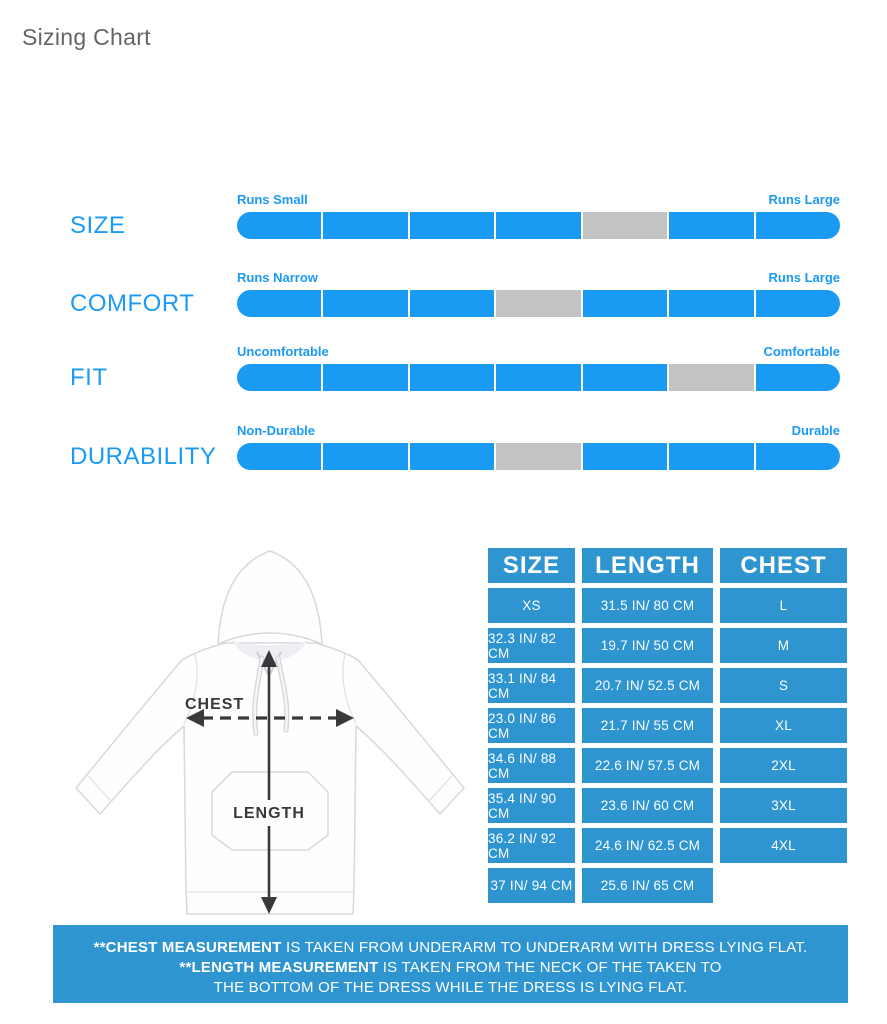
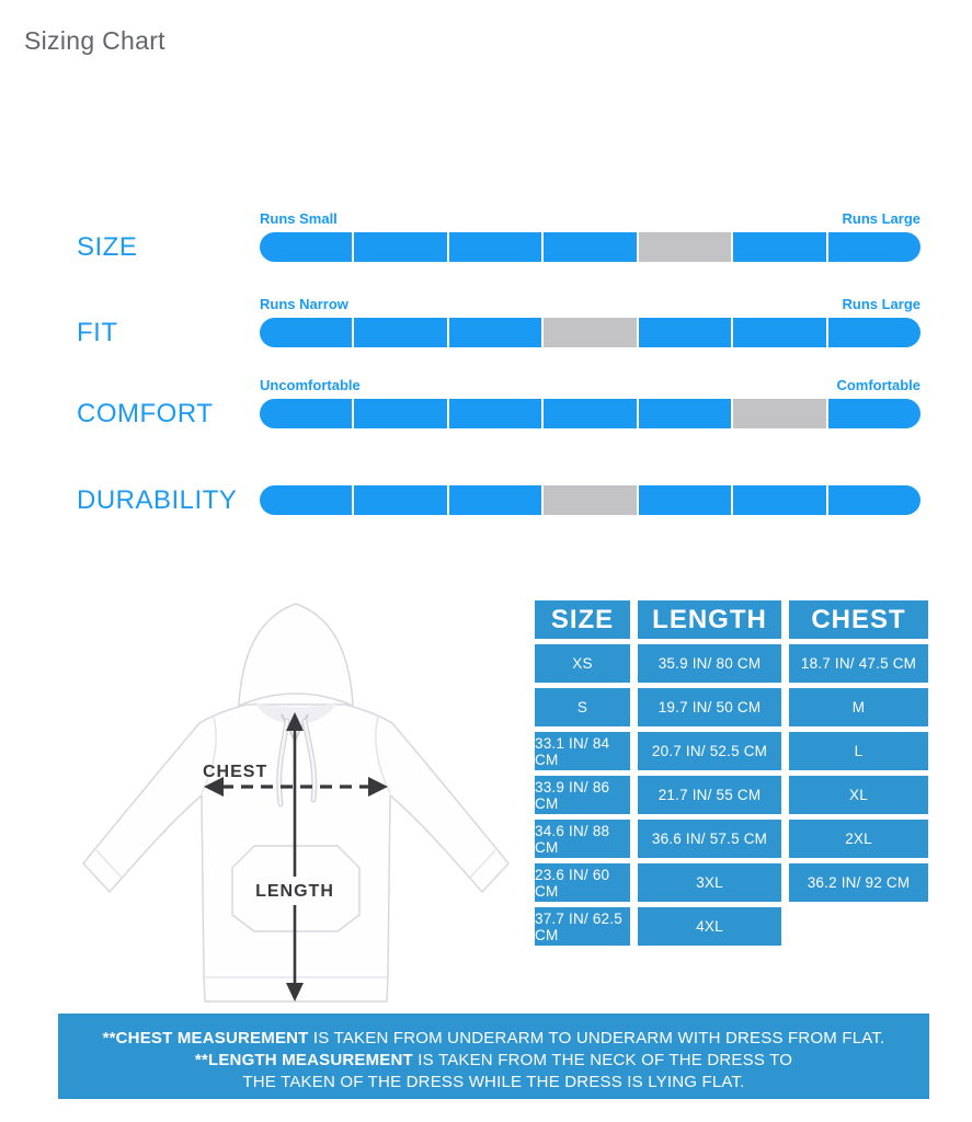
  Sizing Chart
  SIZE
  Runs Small
  Runs Large
- COMFORT
+ FIT
  Runs Narrow
  Runs Large
- FIT
+ COMFORT
  Uncomfortable
  Comfortable
  DURABILITY
- Non-Durable
- Durable
  LENGTH
  CHEST
  SIZE
  LENGTH
  CHEST
  XS
- 31.5 IN/ 80 CM
+ 35.9 IN/ 80 CM
+ 18.7 IN/ 47.5 CM
- L
+ S
- 32.3 IN/ 82 CM
  19.7 IN/ 50 CM
  M
  33.1 IN/ 84 CM
  20.7 IN/ 52.5 CM
- S
+ L
- 23.0 IN/ 86 CM
+ 33.9 IN/ 86 CM
  21.7 IN/ 55 CM
  XL
  34.6 IN/ 88 CM
- 22.6 IN/ 57.5 CM
+ 36.6 IN/ 57.5 CM
  2XL
- 35.4 IN/ 90 CM
  23.6 IN/ 60 CM
  3XL
  36.2 IN/ 92 CM
- 24.6 IN/ 62.5 CM
+ 37.7 IN/ 62.5 CM
  4XL
- 37 IN/ 94 CM
- 25.6 IN/ 65 CM
- **CHEST MEASUREMENT IS TAKEN FROM UNDERARM TO UNDERARM WITH DRESS LYING FLAT.
+ **CHEST MEASUREMENT IS TAKEN FROM UNDERARM TO UNDERARM WITH DRESS FROM FLAT.
- **LENGTH MEASUREMENT IS TAKEN FROM THE NECK OF THE TAKEN TO
+ **LENGTH MEASUREMENT IS TAKEN FROM THE NECK OF THE DRESS TO
- THE BOTTOM OF THE DRESS WHILE THE DRESS IS LYING FLAT.
+ THE TAKEN OF THE DRESS WHILE THE DRESS IS LYING FLAT.
